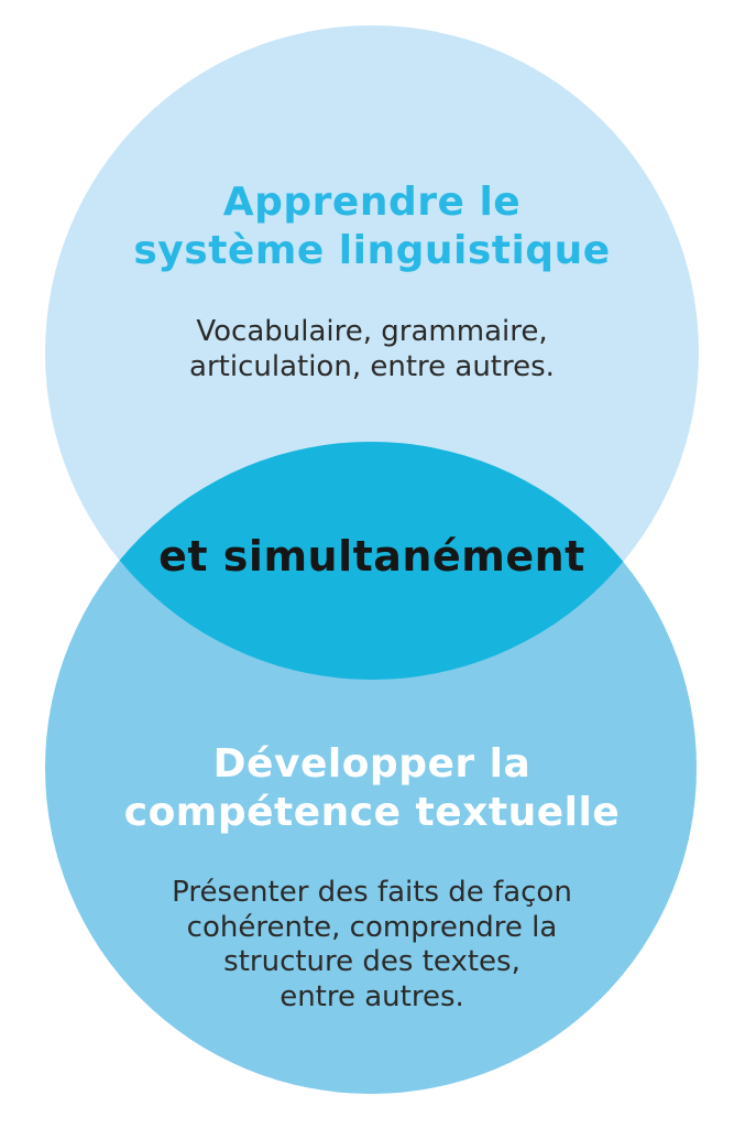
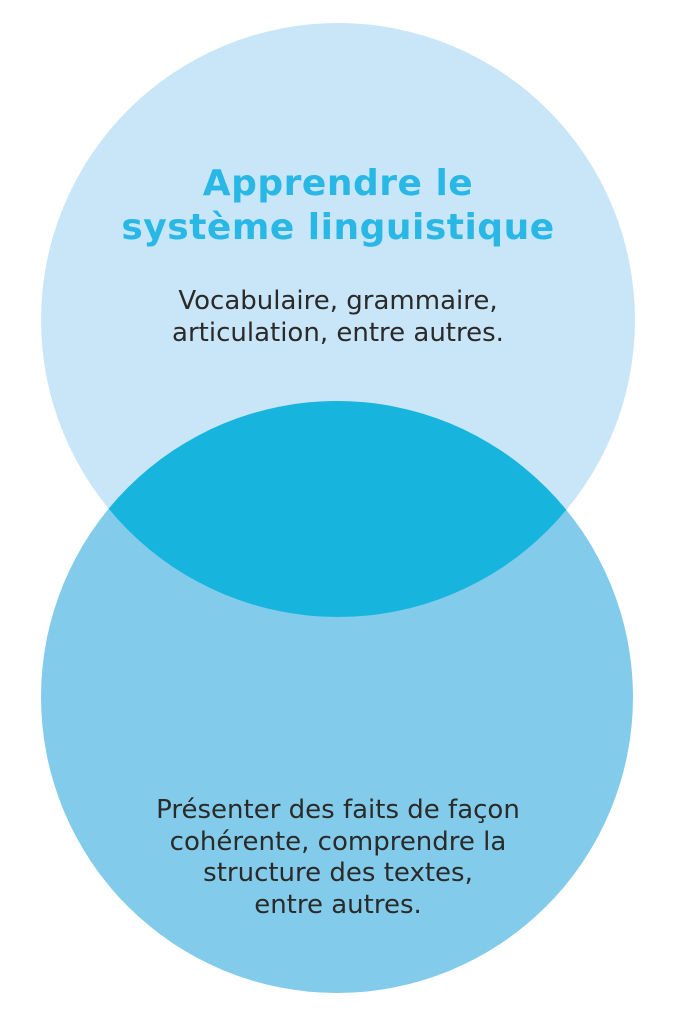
  Apprendre le
  système linguistique
  Vocabulaire, grammaire,
  articulation, entre autres.
- et simultanément
- Développer la
- compétence textuelle
  Présenter des faits de façon
  cohérente, comprendre la
  structure des textes,
  entre autres.
